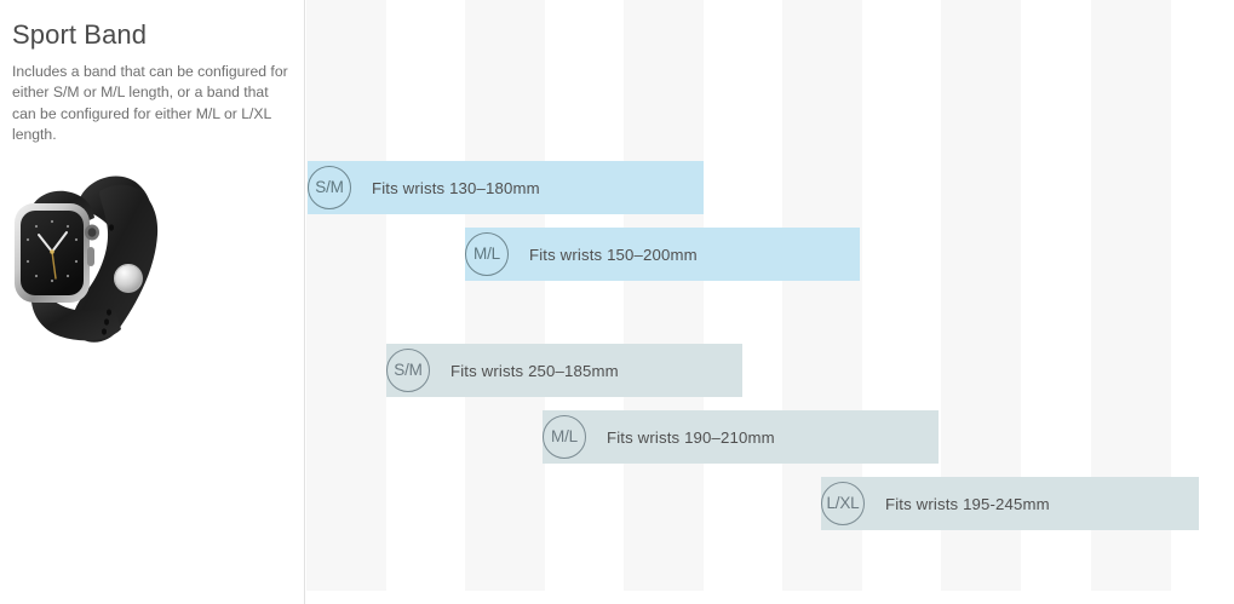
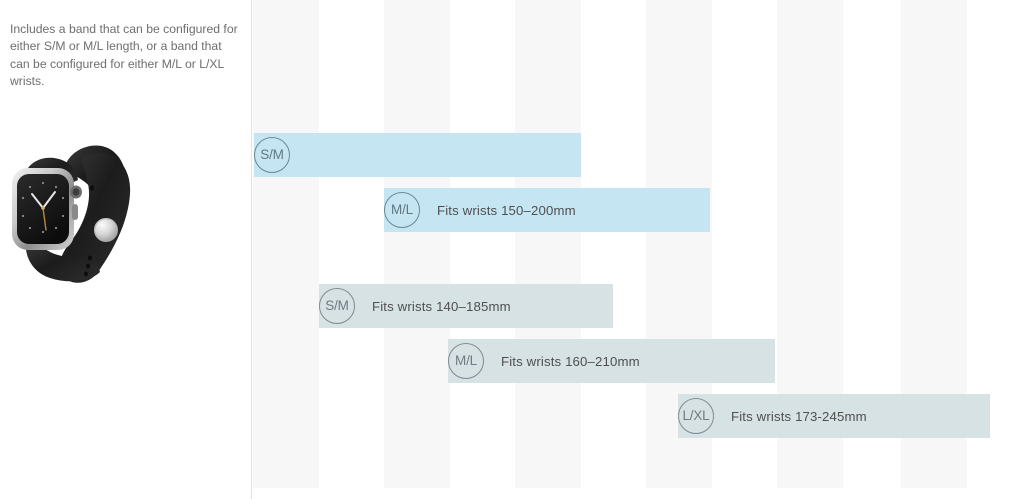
- Sport Band
- Includes a band that can be configured for either S/M or M/L length, or a band that can be configured for either M/L or L/XL length.
+ Includes a band that can be configured for either S/M or M/L length, or a band that can be configured for either M/L or L/XL wrists.
  S/M
- Fits wrists 130–180mm
  M/L
  Fits wrists 150–200mm
  S/M
- Fits wrists 250–185mm
+ Fits wrists 140–185mm
  M/L
- Fits wrists 190–210mm
+ Fits wrists 160–210mm
  L/XL
- Fits wrists 195-245mm
+ Fits wrists 173-245mm
